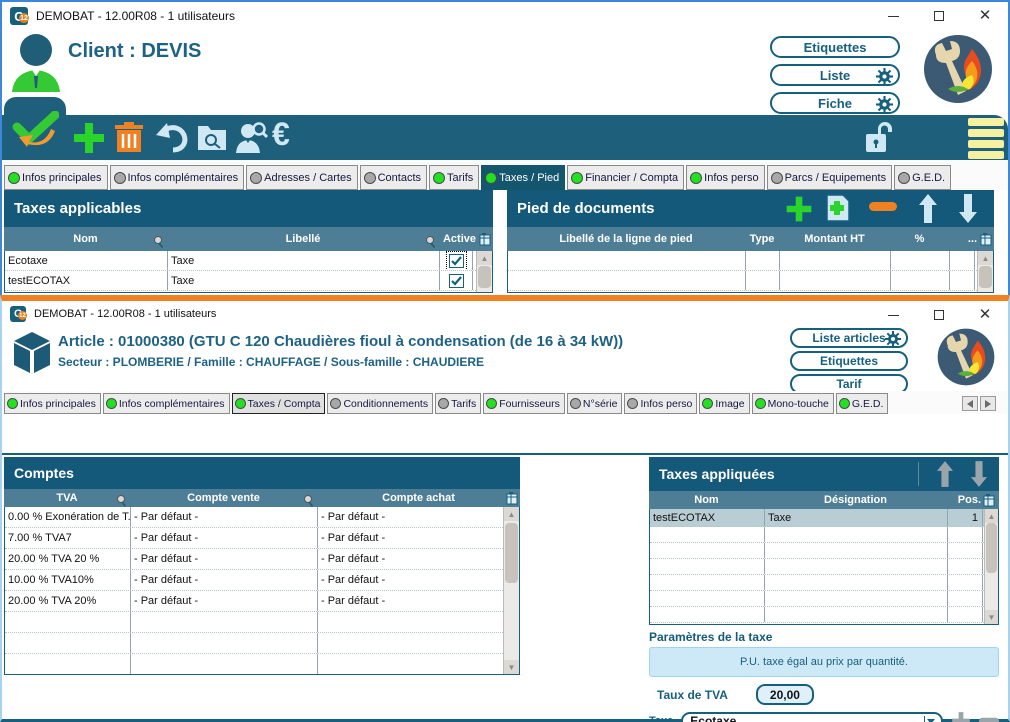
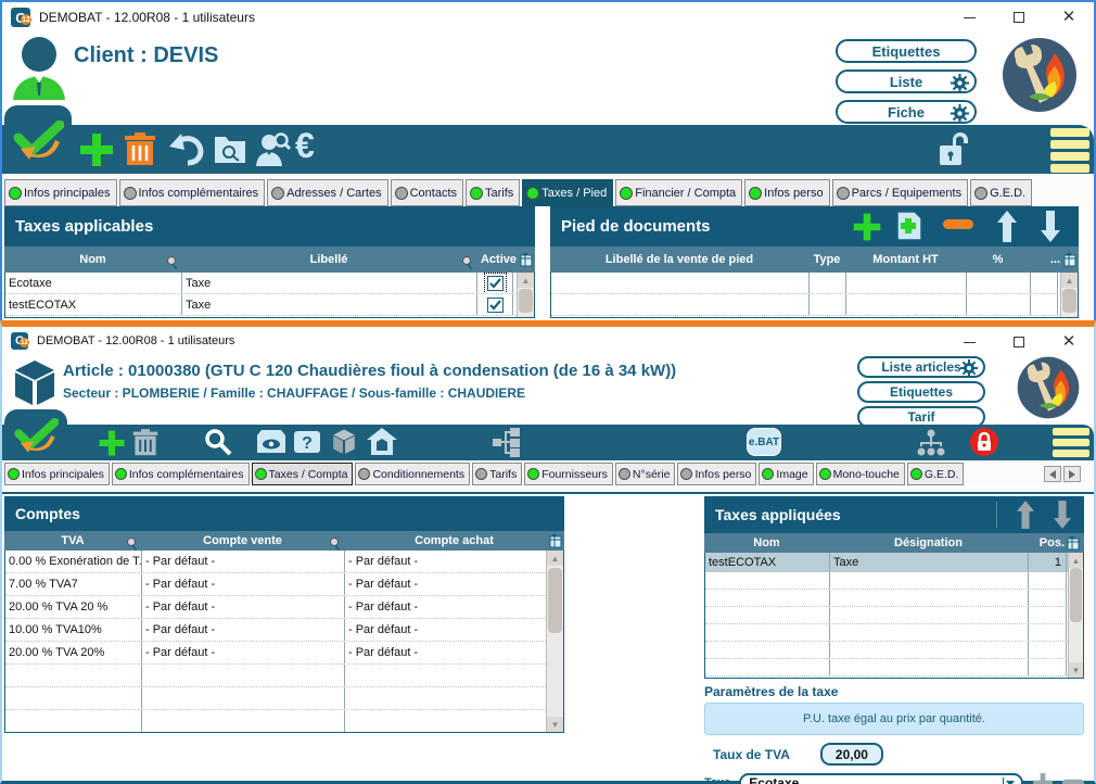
  C
  DEMOBAT - 12.00R08 - 1 utilisateurs
  ✕
  Client : DEVIS
  Etiquettes
  Liste
  Fiche
  €
  Infos principales
  Infos complémentaires
  Adresses / Cartes
  Contacts
  Tarifs
  Taxes / Pied
  Financier / Compta
  Infos perso
  Parcs / Equipements
  G.E.D.
  Taxes applicables
  Nom
  Libellé
  Active
  Ecotaxe
  Taxe
  testECOTAX
  Taxe
  ▲
  Pied de documents
- Libellé de la ligne de pied
+ Libellé de la vente de pied
  Type
  Montant HT
  %
  ...
  ▲
  C
  DEMOBAT - 12.00R08 - 1 utilisateurs
  ✕
  Article : 01000380 (GTU C 120 Chaudières fioul à condensation (de 16 à 34 kW))
  Secteur : PLOMBERIE / Famille : CHAUFFAGE / Sous-famille : CHAUDIERE
  Liste articles
  Etiquettes
  Tarif
+ ?
+ e.BAT
  Infos principales
  Infos complémentaires
  Taxes / Compta
  Conditionnements
  Tarifs
  Fournisseurs
  N°série
  Infos perso
  Image
  Mono-touche
  G.E.D.
  Comptes
  TVA
  Compte vente
  Compte achat
  0.00 % Exonération de T.
  - Par défaut -
  - Par défaut -
  7.00 % TVA7
  - Par défaut -
  - Par défaut -
  20.00 % TVA 20 %
  - Par défaut -
  - Par défaut -
  10.00 % TVA10%
  - Par défaut -
  - Par défaut -
  20.00 % TVA 20%
  - Par défaut -
  - Par défaut -
  ▲
  ▼
  Taxes appliquées
  Nom
  Désignation
  Pos.
  testECOTAX
  Taxe
  1
  ▲
  ▼
  Paramètres de la taxe
  P.U. taxe égal au prix par quantité.
  Taux de TVA
  20,00
  Taxe
  Ecotaxe
